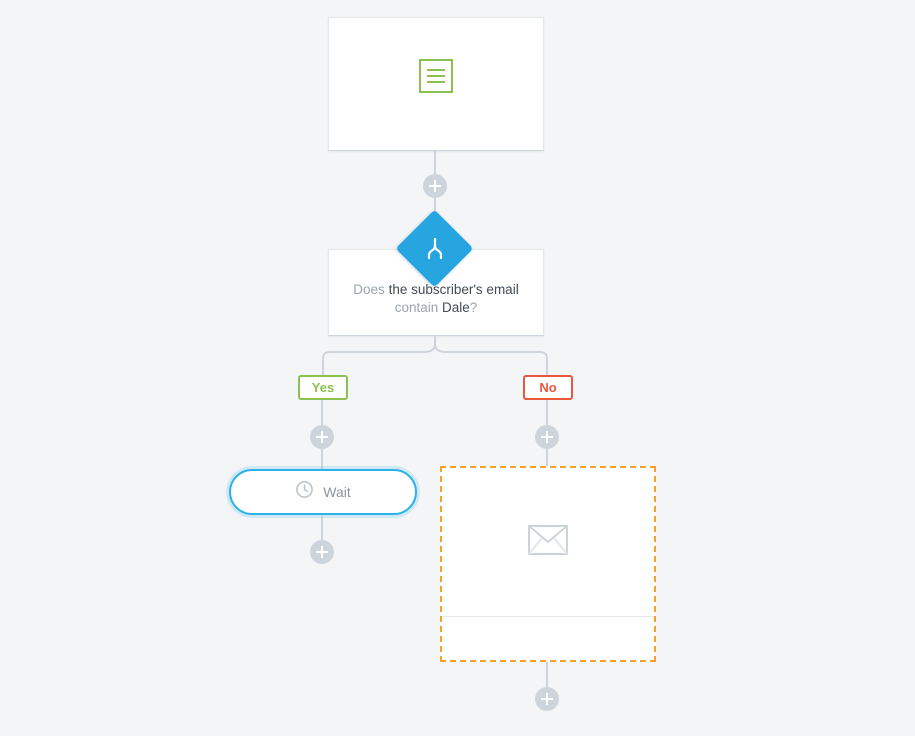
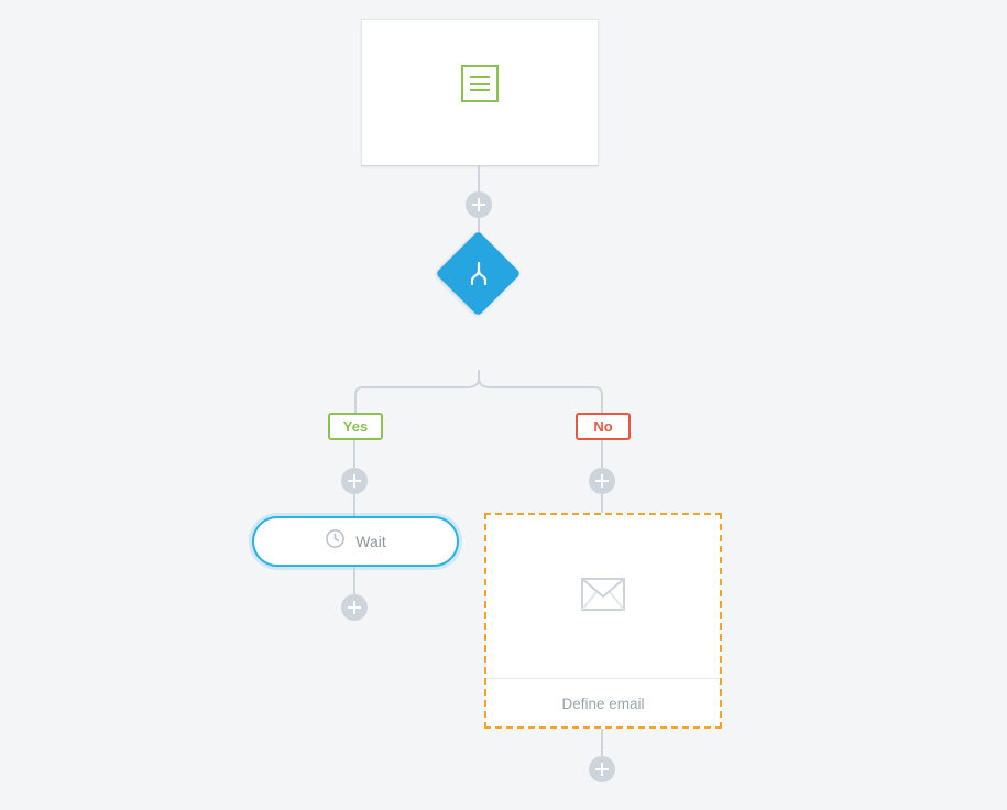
- Does the subscriber's email
- contain Dale?
  Yes
  No
  Wait
+ Define email
